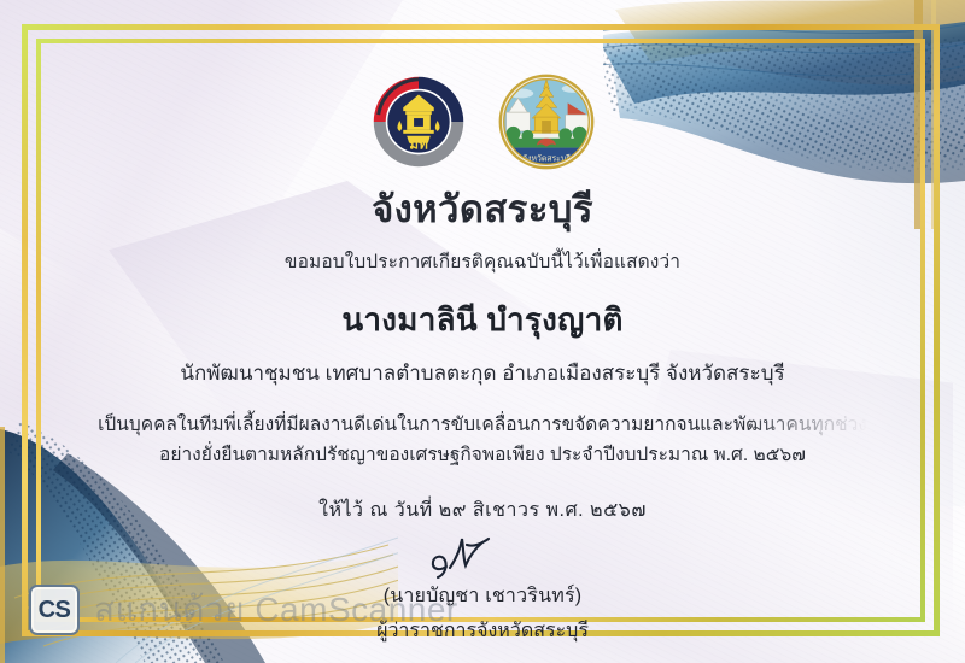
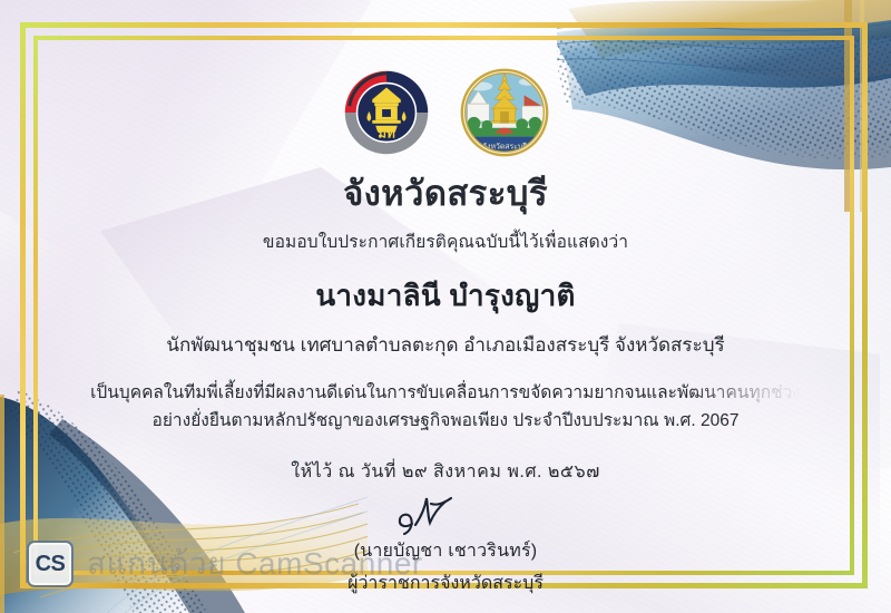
  มท
  จังหวัดสระบุรี
  ขอมอบใบประกาศเกียรติคุณฉบับนี้ไว้เพื่อแสดงว่า
  นางมาลินี บำรุงญาติ
  นักพัฒนาชุมชน เทศบาลตำบลตะกุด อำเภอเมืองสระบุรี จังหวัดสระบุรี
  เป็นบุคคลในทีมพี่เลี้ยงที่มีผลงานดีเด่นในการขับเคลื่อนการขจัดความยากจนและพัฒนาคนทุกช่วง
- อย่างยั่งยืนตามหลักปรัชญาของเศรษฐกิจพอเพียง ประจำปีงบประมาณ พ.ศ. ๒๕๖๗
+ อย่างยั่งยืนตามหลักปรัชญาของเศรษฐกิจพอเพียง ประจำปีงบประมาณ พ.ศ. 2067
- ให้ไว้ ณ วันที่ ๒๙ สิเชาวร พ.ศ. ๒๕๖๗
+ ให้ไว้ ณ วันที่ ๒๙ สิงหาคม พ.ศ. ๒๕๖๗
  (นายบัญชา เชาวรินทร์)
  ผู้ว่าราชการจังหวัดสระบุรี
  CS
  สแกนด้วย CamScanner
